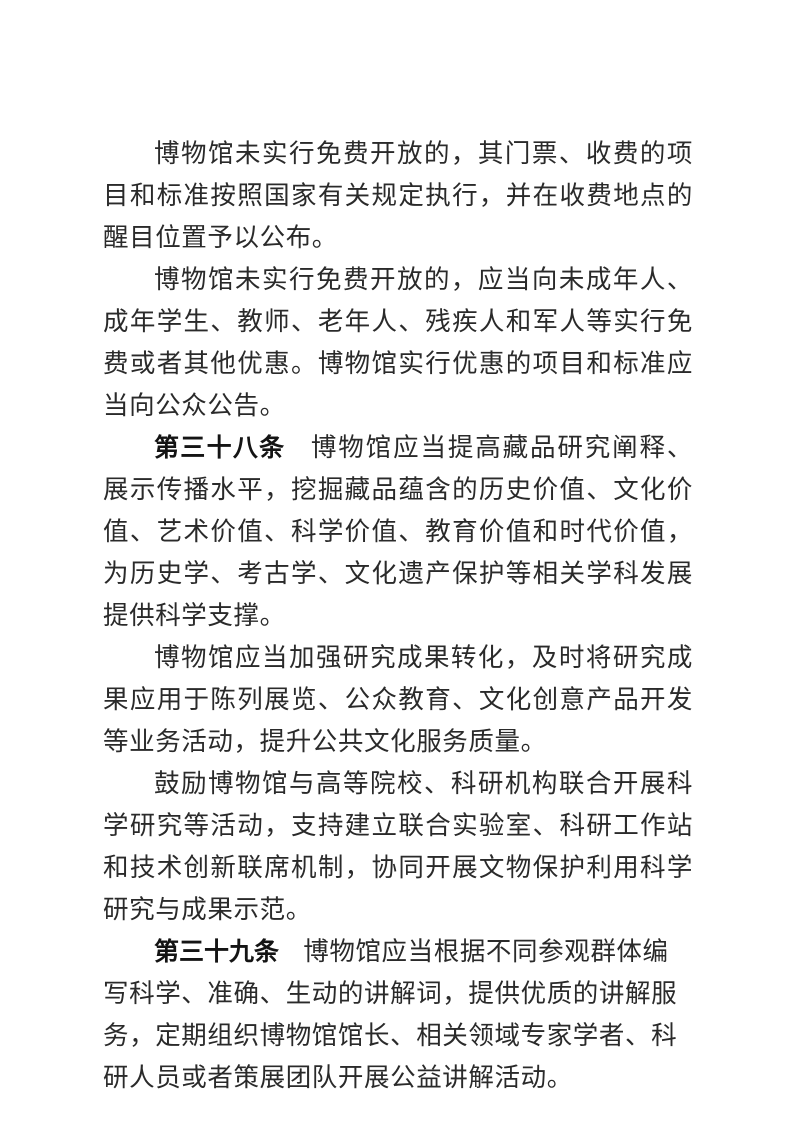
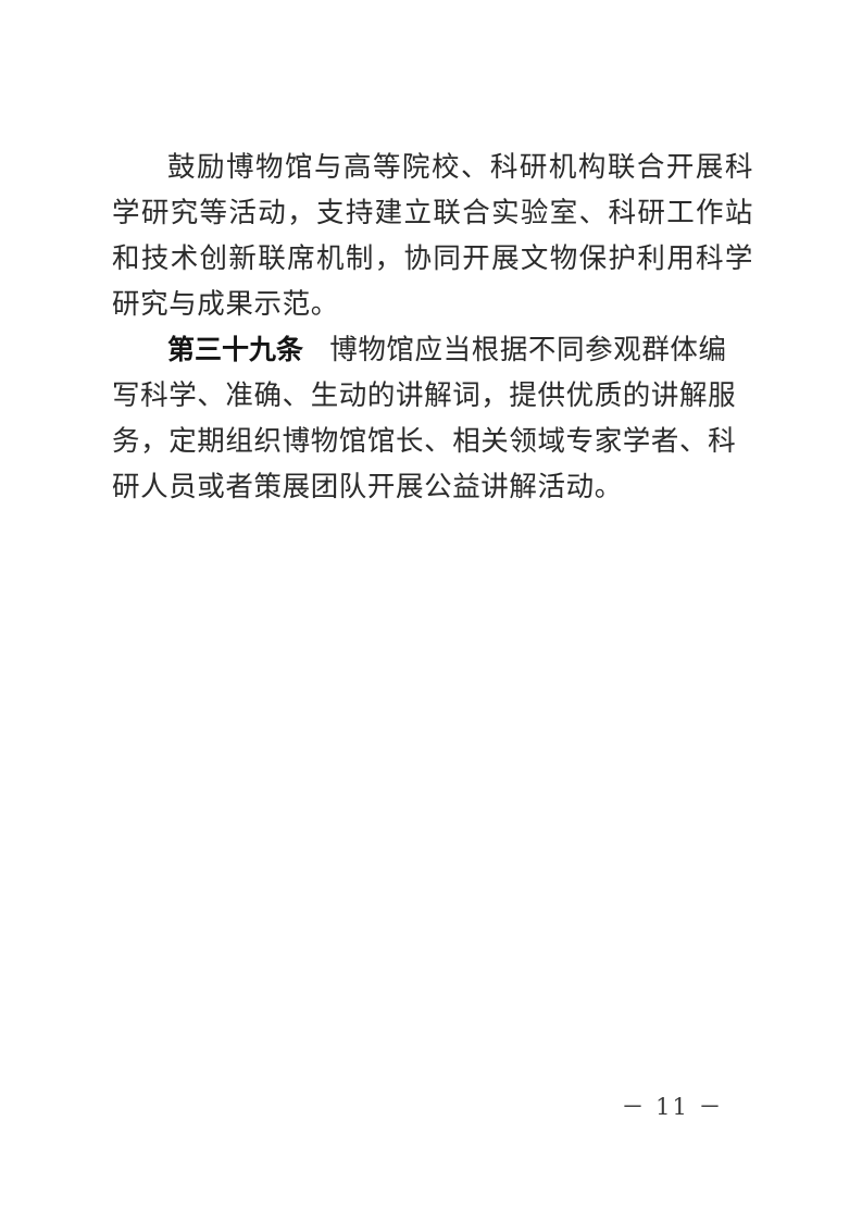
- 博物馆未实行免费开放的，其门票、收费的项目和标准按照国家有关规定执行，并在收费地点的醒目位置予以公布。
- 博物馆未实行免费开放的，应当向未成年人、成年学生、教师、老年人、残疾人和军人等实行免费或者其他优惠。博物馆实行优惠的项目和标准应当向公众公告。
- 第三十八条 博物馆应当提高藏品研究阐释、展示传播水平，挖掘藏品蕴含的历史价值、文化价值、艺术价值、科学价值、教育价值和时代价值，为历史学、考古学、文化遗产保护等相关学科发展提供科学支撑。
- 博物馆应当加强研究成果转化，及时将研究成果应用于陈列展览、公众教育、文化创意产品开发等业务活动，提升公共文化服务质量。
  鼓励博物馆与高等院校、科研机构联合开展科学研究等活动，支持建立联合实验室、科研工作站和技术创新联席机制，协同开展文物保护利用科学研究与成果示范。
  第三十九条 博物馆应当根据不同参观群体编写科学、准确、生动的讲解词，提供优质的讲解服务，定期组织博物馆馆长、相关领域专家学者、科研人员或者策展团队开展公益讲解活动。
+ － 11 －
